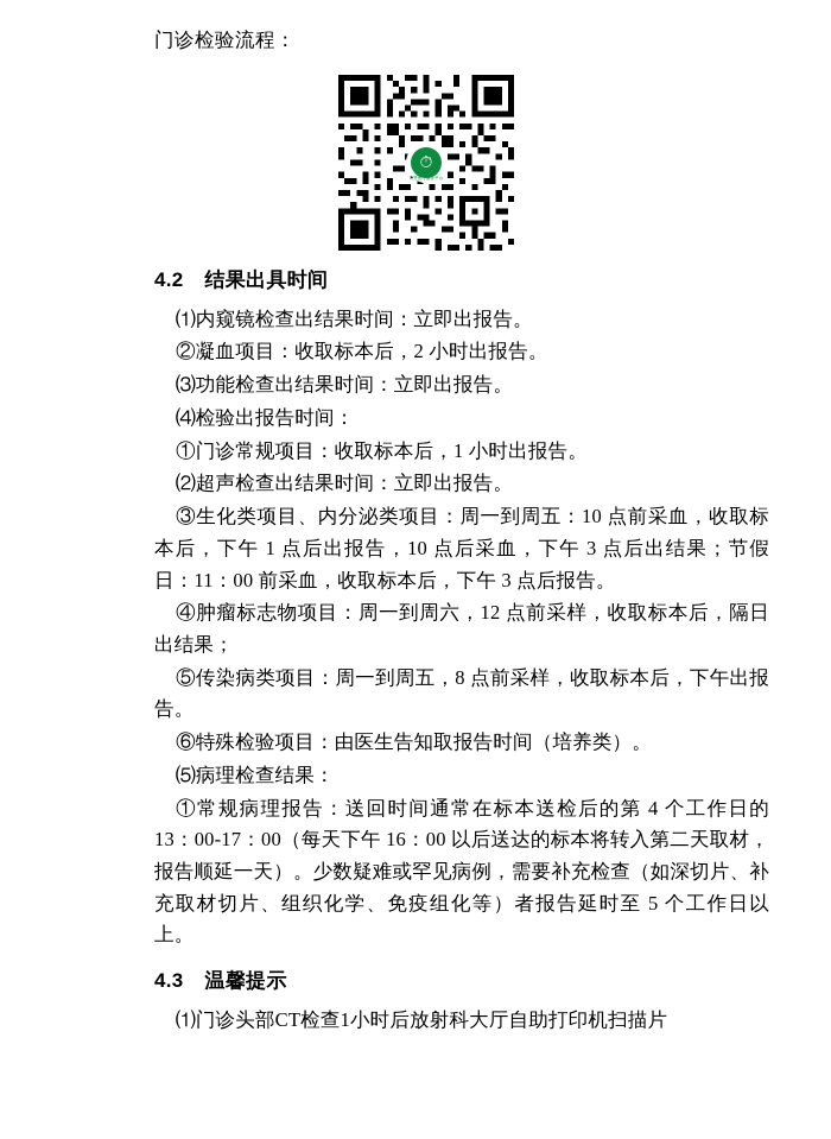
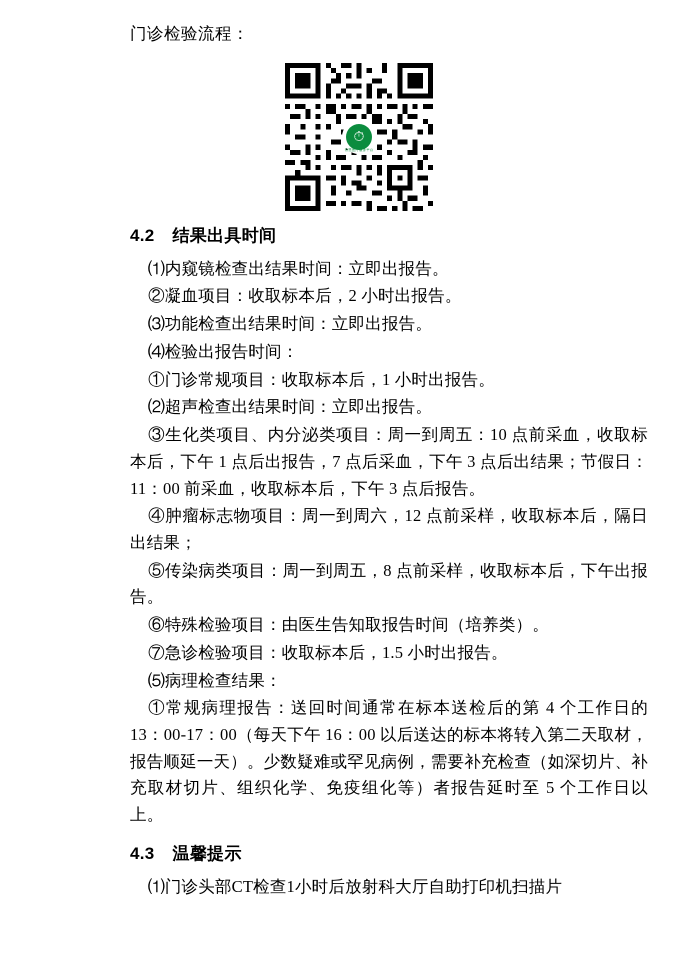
  门诊检验流程：
  ⏱
  4.2 结果出具时间
  ⑴内窥镜检查出结果时间：立即出报告。
  ②凝血项目：收取标本后，2 小时出报告。
  ⑶功能检查出结果时间：立即出报告。
  ⑷检验出报告时间：
  ①门诊常规项目：收取标本后，1 小时出报告。
  ⑵超声检查出结果时间：立即出报告。
- ③生化类项目、内分泌类项目：周一到周五：10 点前采血，收取标本后，下午 1 点后出报告，10 点后采血，下午 3 点后出结果；节假日：11：00 前采血，收取标本后，下午 3 点后报告。
+ ③生化类项目、内分泌类项目：周一到周五：10 点前采血，收取标本后，下午 1 点后出报告，7 点后采血，下午 3 点后出结果；节假日：11：00 前采血，收取标本后，下午 3 点后报告。
  ④肿瘤标志物项目：周一到周六，12 点前采样，收取标本后，隔日出结果；
  ⑤传染病类项目：周一到周五，8 点前采样，收取标本后，下午出报告。
  ⑥特殊检验项目：由医生告知取报告时间（培养类）。
+ ⑦急诊检验项目：收取标本后，1.5 小时出报告。
  ⑸病理检查结果：
  ①常规病理报告：送回时间通常在标本送检后的第 4 个工作日的 13：00-17：00（每天下午 16：00 以后送达的标本将转入第二天取材，报告顺延一天）。少数疑难或罕见病例，需要补充检查（如深切片、补充取材切片、组织化学、免疫组化等）者报告延时至 5 个工作日以上。
  4.3 温馨提示
  ⑴门诊头部CT检查1小时后放射科大厅自助打印机扫描片
